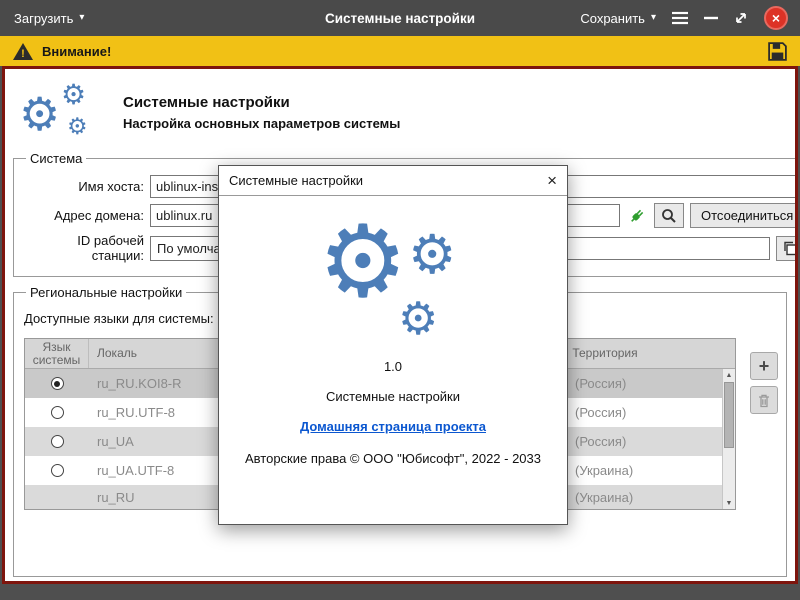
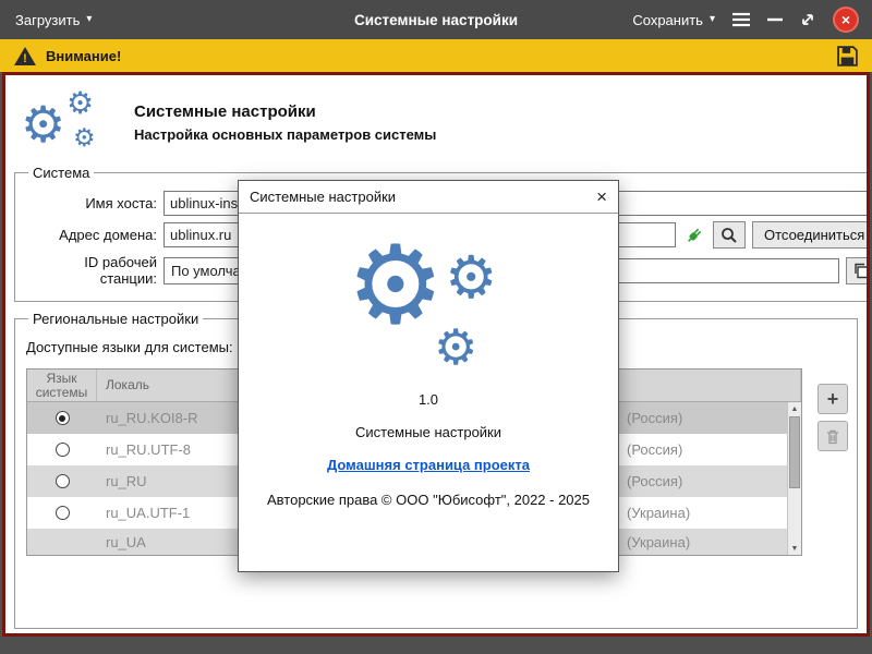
  Системные настройки
  Загрузить
  ▾
  Сохранить
  ▾
  ×
  !
  Внимание!
  ⚙
  ⚙
  ⚙
  Системные настройки
  Настройка основных параметров системы
  Система
  Имя хоста:
  ublinux-ins
  Адрес домена:
  ublinux.ru
  Отсоединиться
  ID рабочей станции:
  Региональные настройки
  Доступные языки для системы:
  Язык системы
  Локаль
- Территория
  ru_RU.KOI8-R
  (Россия)
  ru_RU.UTF-8
  (Россия)
- ru_UA
+ ru_RU
  (Россия)
- ru_UA.UTF-8
+ ru_UA.UTF-1
  (Украина)
- ru_RU
+ ru_UA
  (Украина)
  +
  Системные настройки
  ×
  ⚙
  ⚙
  ⚙
  1.0
  Системные настройки
  Домашняя страница проекта
- Авторские права © ООО "Юбисофт", 2022 - 2033
+ Авторские права © ООО "Юбисофт", 2022 - 2025
